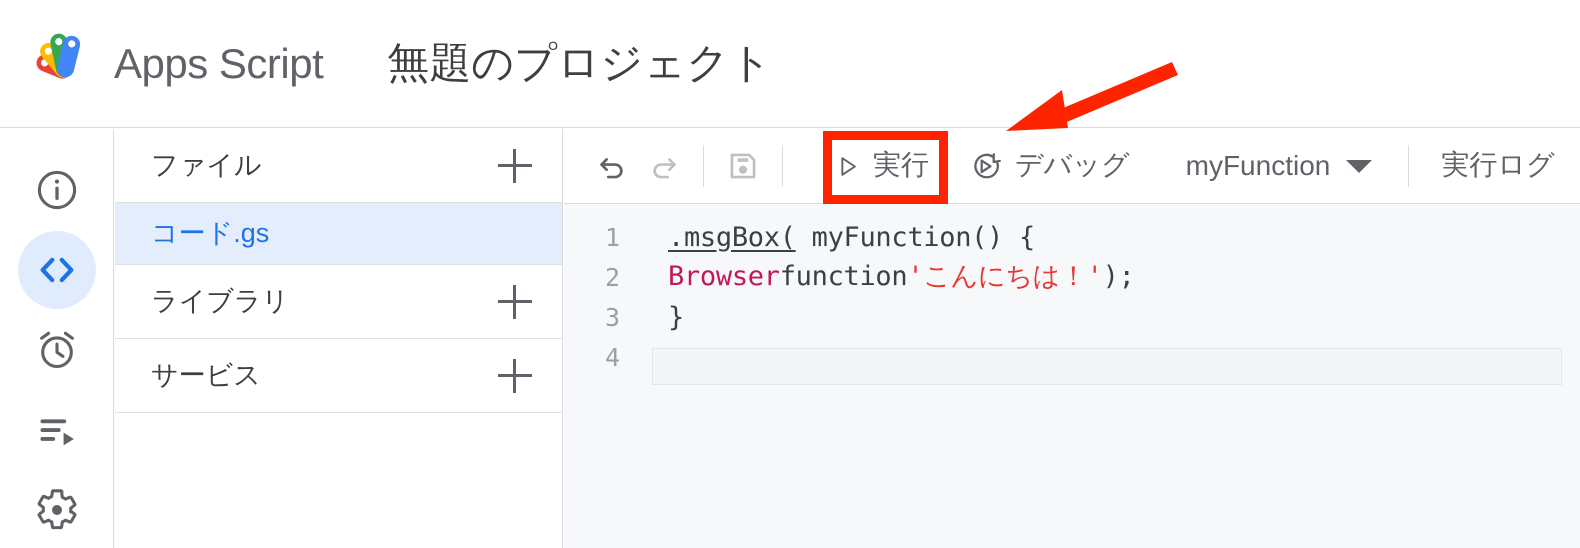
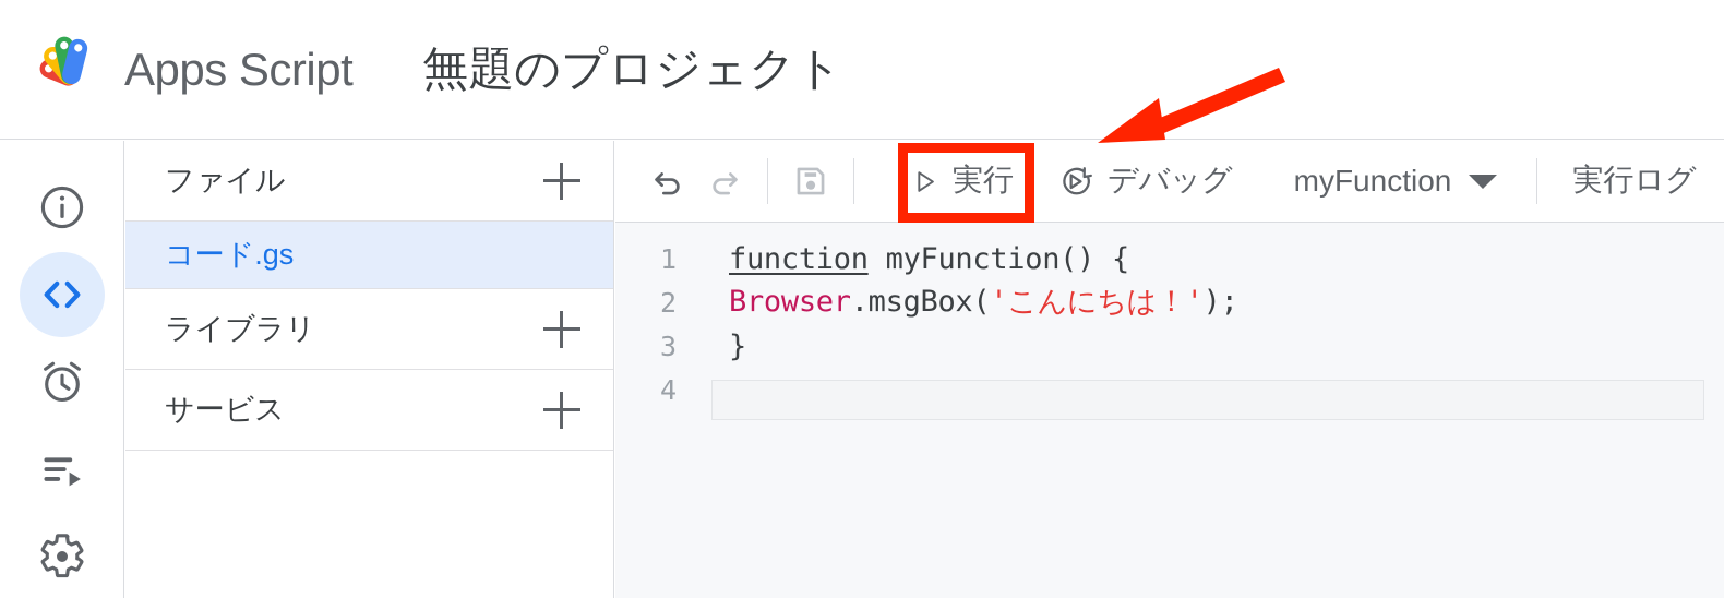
  Apps Script
  無題のプロジェクト
  ファイル
  コード.gs
  ライブラリ
  サービス
  実行
  デバッグ
  myFunction
  実行ログ
  1
- .msgBox( myFunction() {
+ function myFunction() {
  2
- Browserfunction'こんにちは！');
+ Browser.msgBox('こんにちは！');
  3
  }
  4
